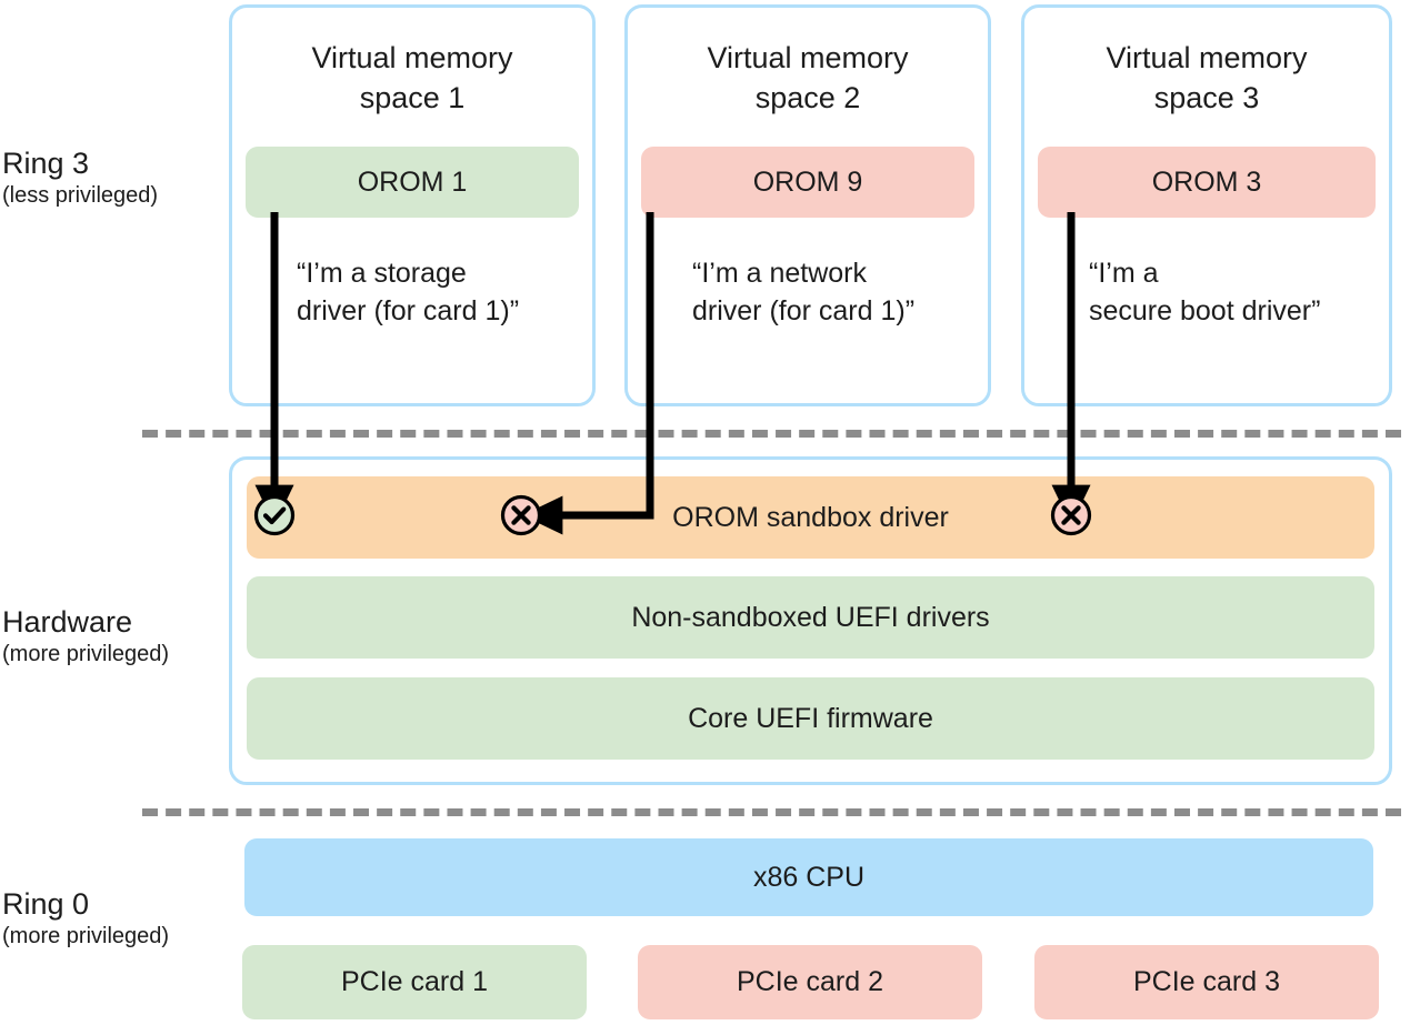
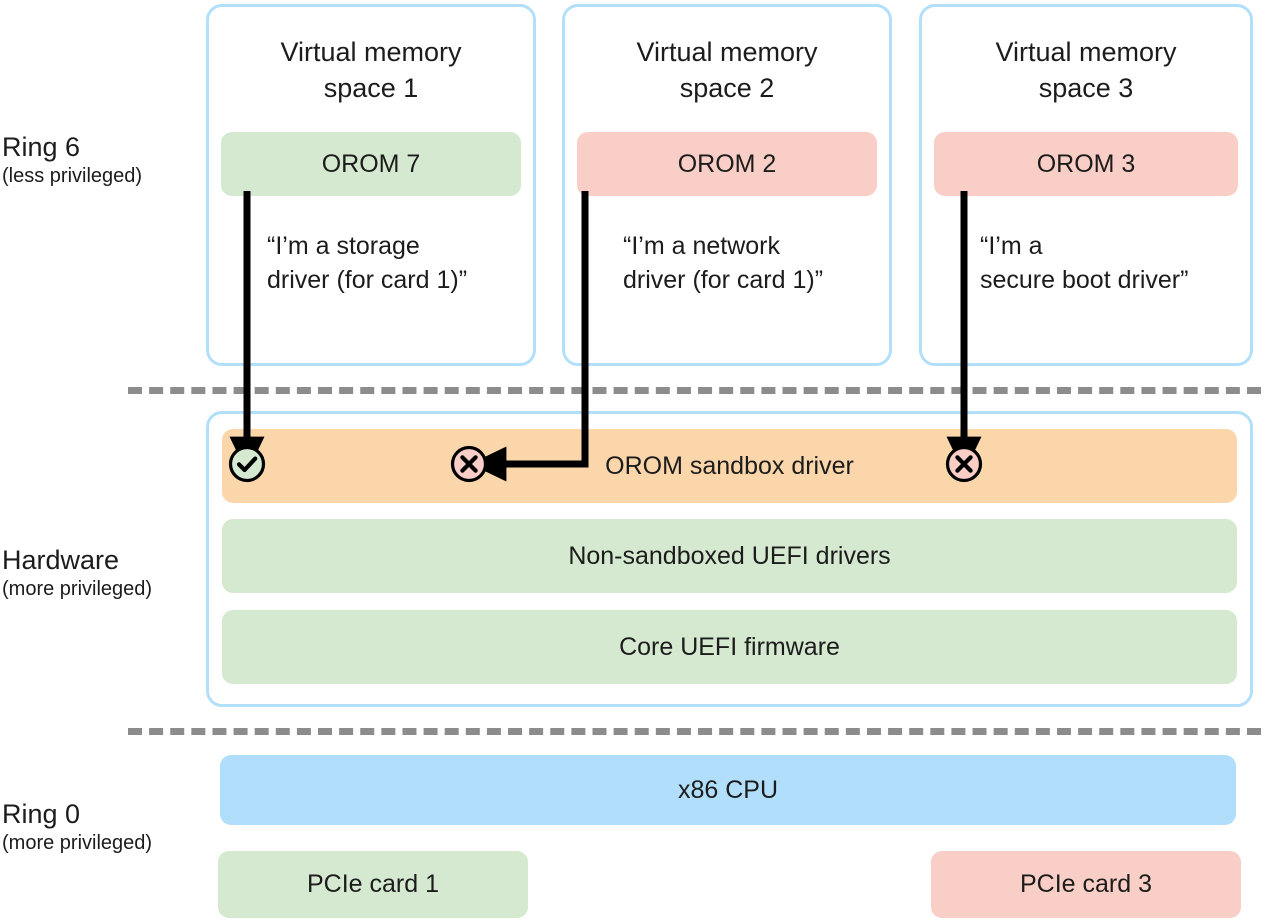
- Ring 3
+ Ring 6
  (less privileged)
  Hardware
  (more privileged)
  Ring 0
  (more privileged)
  Virtual memory
  space 1
- OROM 1
+ OROM 7
  “I’m a storage
  driver (for card 1)”
  Virtual memory
  space 2
- OROM 9
+ OROM 2
  “I’m a network
  driver (for card 1)”
  Virtual memory
  space 3
  OROM 3
  “I’m a
  secure boot driver”
  OROM sandbox driver
  Non-sandboxed UEFI drivers
  Core UEFI firmware
  x86 CPU
  PCIe card 1
- PCIe card 2
  PCIe card 3
